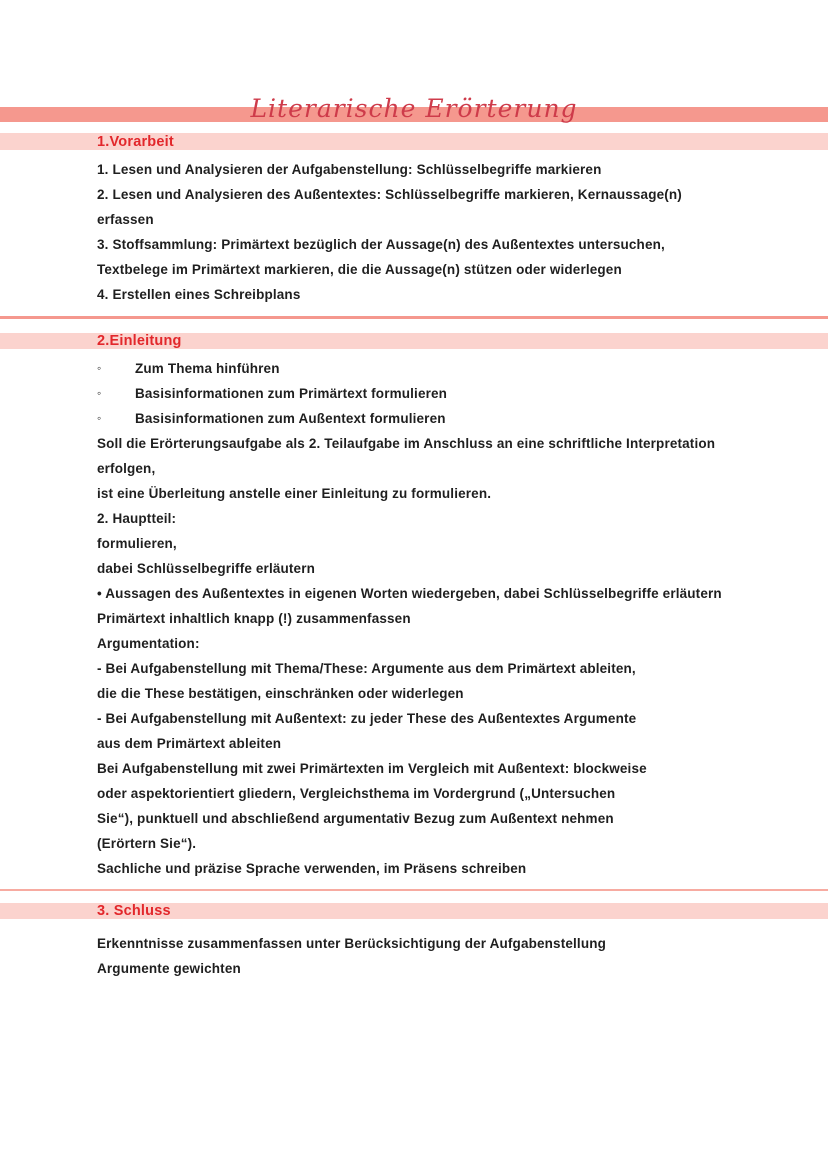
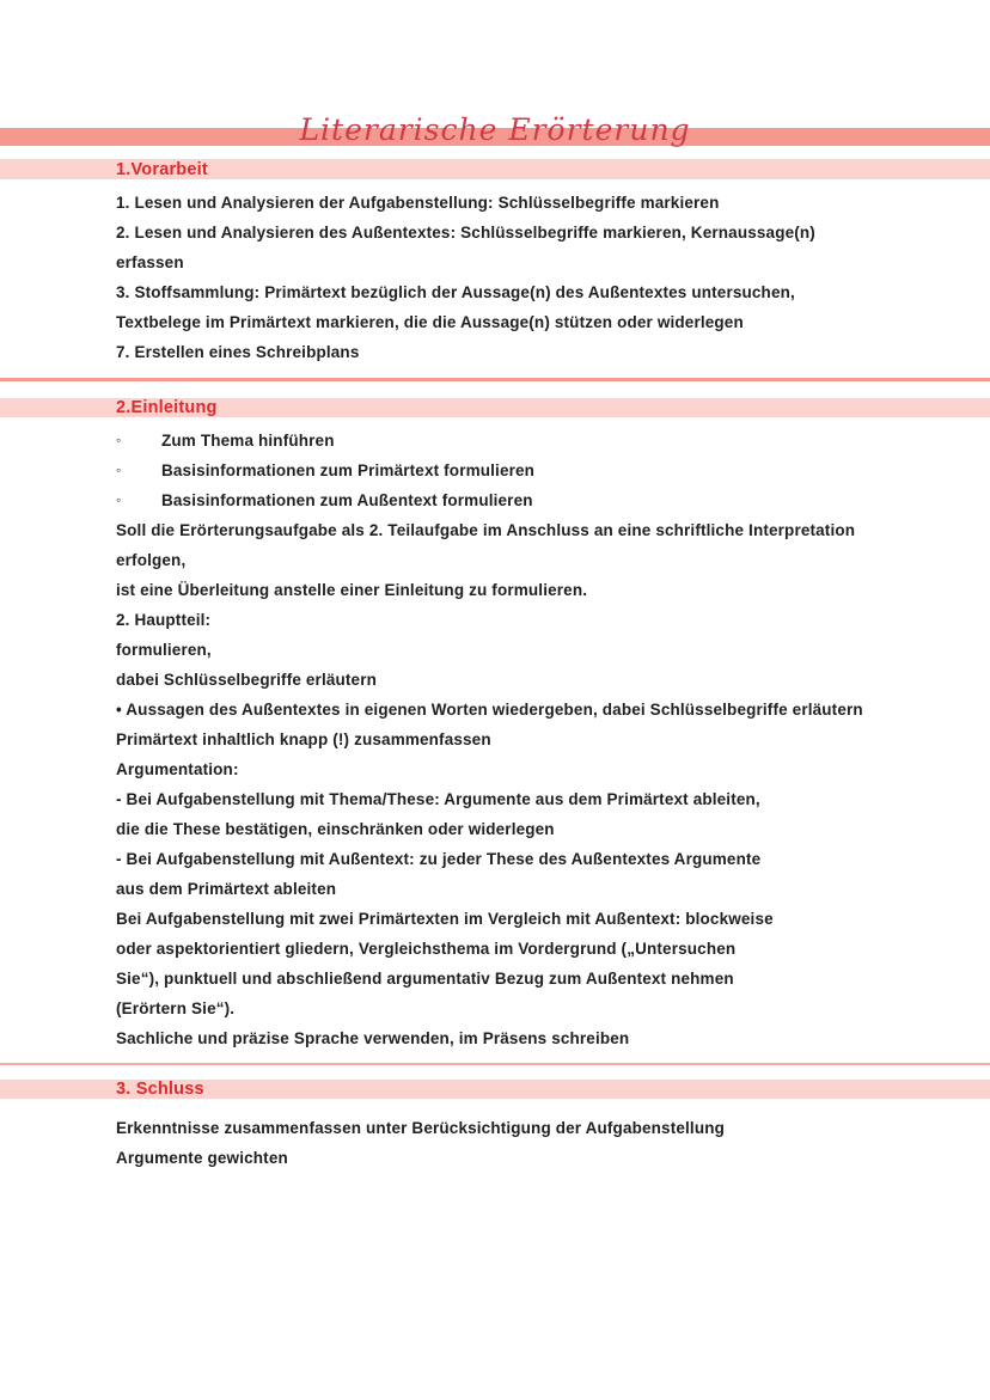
  Literarische Erörterung
  1.Vorarbeit
  1. Lesen und Analysieren der Aufgabenstellung: Schlüsselbegriffe markieren
  2. Lesen und Analysieren des Außentextes: Schlüsselbegriffe markieren, Kernaussage(n)
  erfassen
  3. Stoffsammlung: Primärtext bezüglich der Aussage(n) des Außentextes untersuchen,
  Textbelege im Primärtext markieren, die die Aussage(n) stützen oder widerlegen
- 4. Erstellen eines Schreibplans
+ 7. Erstellen eines Schreibplans
  2.Einleitung
  ◦
  Zum Thema hinführen
  ◦
  Basisinformationen zum Primärtext formulieren
  ◦
  Basisinformationen zum Außentext formulieren
  Soll die Erörterungsaufgabe als 2. Teilaufgabe im Anschluss an eine schriftliche Interpretation
  erfolgen,
  ist eine Überleitung anstelle einer Einleitung zu formulieren.
  2. Hauptteil:
  formulieren,
  dabei Schlüsselbegriffe erläutern
  • Aussagen des Außentextes in eigenen Worten wiedergeben, dabei Schlüsselbegriffe erläutern
  Primärtext inhaltlich knapp (!) zusammenfassen
  Argumentation:
  - Bei Aufgabenstellung mit Thema/These: Argumente aus dem Primärtext ableiten,
  die die These bestätigen, einschränken oder widerlegen
  - Bei Aufgabenstellung mit Außentext: zu jeder These des Außentextes Argumente
  aus dem Primärtext ableiten
  Bei Aufgabenstellung mit zwei Primärtexten im Vergleich mit Außentext: blockweise
  oder aspektorientiert gliedern, Vergleichsthema im Vordergrund („Untersuchen
  Sie“), punktuell und abschließend argumentativ Bezug zum Außentext nehmen
  (Erörtern Sie“).
  Sachliche und präzise Sprache verwenden, im Präsens schreiben
  3. Schluss
  Erkenntnisse zusammenfassen unter Berücksichtigung der Aufgabenstellung
  Argumente gewichten
